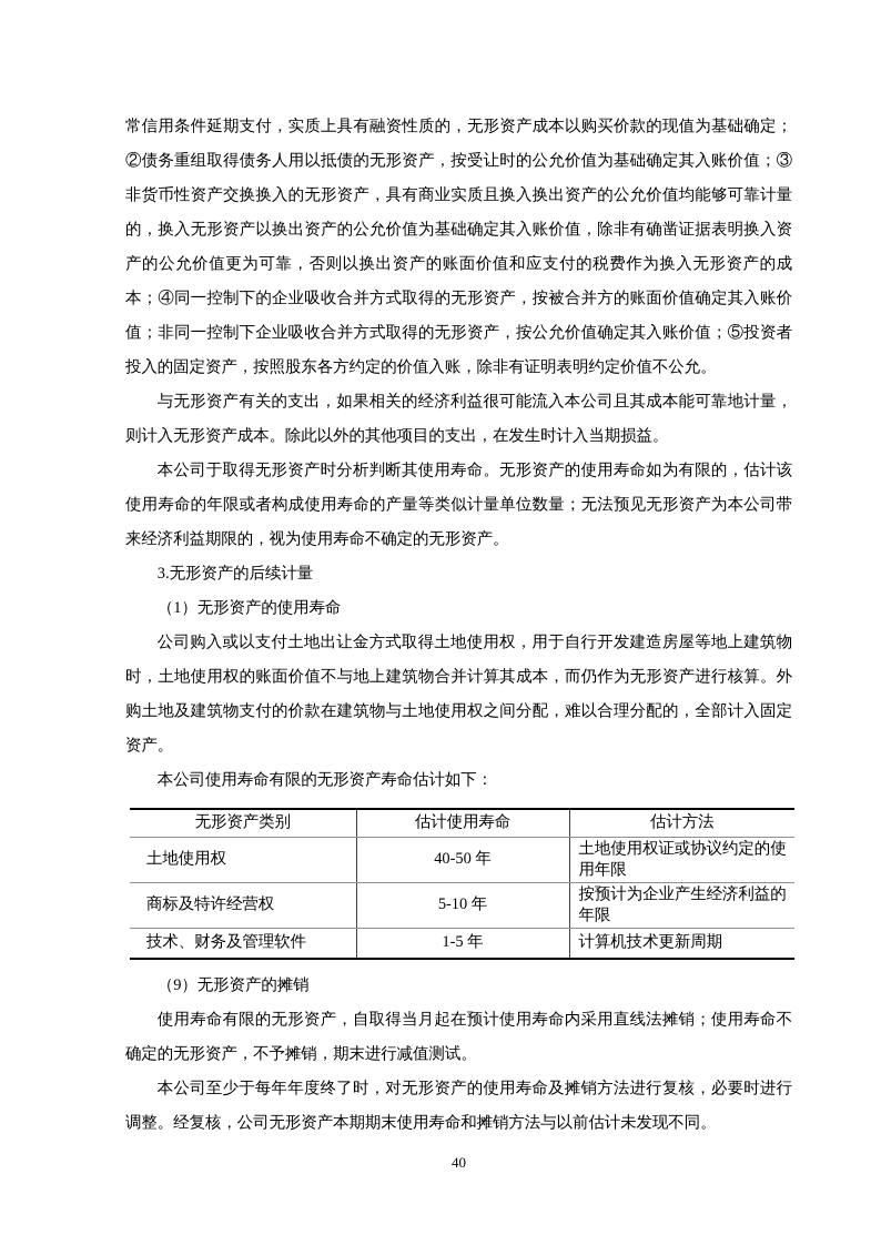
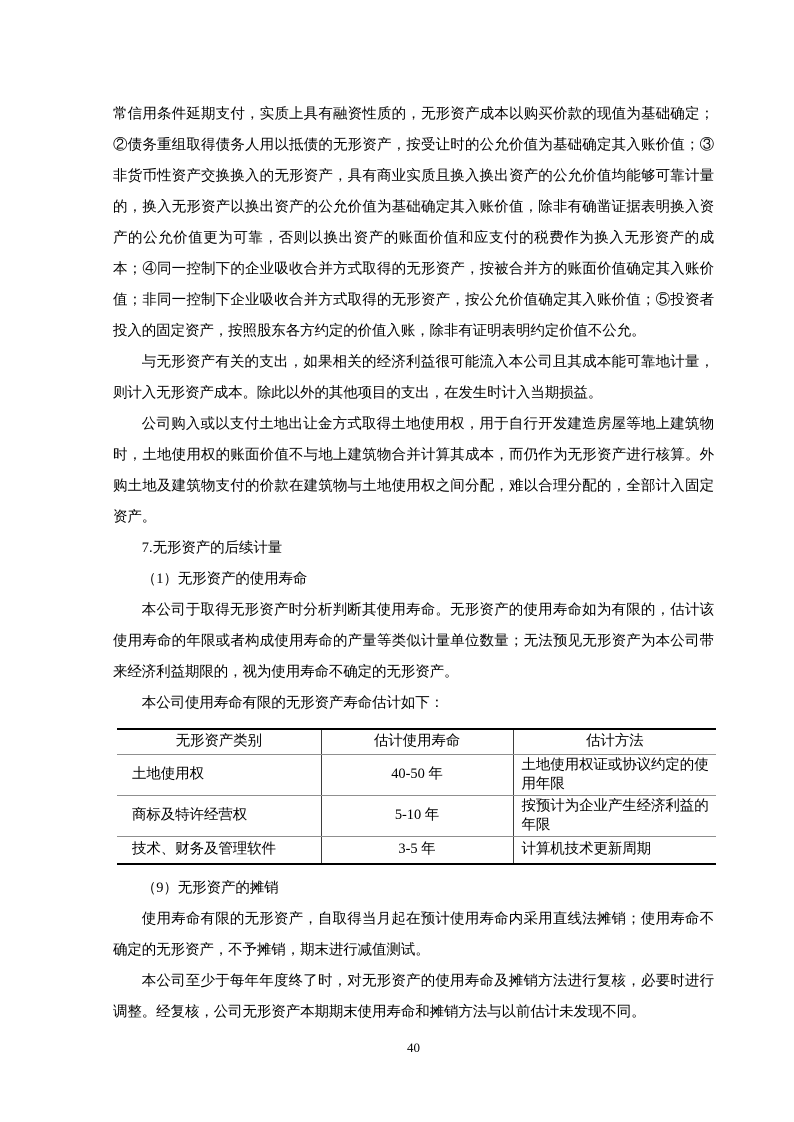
  常信用条件延期支付，实质上具有融资性质的，无形资产成本以购买价款的现值为基础确定；②债务重组取得债务人用以抵债的无形资产，按受让时的公允价值为基础确定其入账价值；③非货币性资产交换换入的无形资产，具有商业实质且换入换出资产的公允价值均能够可靠计量的，换入无形资产以换出资产的公允价值为基础确定其入账价值，除非有确凿证据表明换入资产的公允价值更为可靠，否则以换出资产的账面价值和应支付的税费作为换入无形资产的成本；④同一控制下的企业吸收合并方式取得的无形资产，按被合并方的账面价值确定其入账价值；非同一控制下企业吸收合并方式取得的无形资产，按公允价值确定其入账价值；⑤投资者投入的固定资产，按照股东各方约定的价值入账，除非有证明表明约定价值不公允。
  与无形资产有关的支出，如果相关的经济利益很可能流入本公司且其成本能可靠地计量，则计入无形资产成本。除此以外的其他项目的支出，在发生时计入当期损益。
- 本公司于取得无形资产时分析判断其使用寿命。无形资产的使用寿命如为有限的，估计该使用寿命的年限或者构成使用寿命的产量等类似计量单位数量；无法预见无形资产为本公司带来经济利益期限的，视为使用寿命不确定的无形资产。
+ 公司购入或以支付土地出让金方式取得土地使用权，用于自行开发建造房屋等地上建筑物时，土地使用权的账面价值不与地上建筑物合并计算其成本，而仍作为无形资产进行核算。外购土地及建筑物支付的价款在建筑物与土地使用权之间分配，难以合理分配的，全部计入固定资产。
- 3.无形资产的后续计量
+ 7.无形资产的后续计量
  （1）无形资产的使用寿命
- 公司购入或以支付土地出让金方式取得土地使用权，用于自行开发建造房屋等地上建筑物时，土地使用权的账面价值不与地上建筑物合并计算其成本，而仍作为无形资产进行核算。外购土地及建筑物支付的价款在建筑物与土地使用权之间分配，难以合理分配的，全部计入固定资产。
+ 本公司于取得无形资产时分析判断其使用寿命。无形资产的使用寿命如为有限的，估计该使用寿命的年限或者构成使用寿命的产量等类似计量单位数量；无法预见无形资产为本公司带来经济利益期限的，视为使用寿命不确定的无形资产。
  本公司使用寿命有限的无形资产寿命估计如下：
  无形资产类别	估计使用寿命	估计方法
  土地使用权	40-50 年	土地使用权证或协议约定的使用年限
  商标及特许经营权	5-10 年	按预计为企业产生经济利益的年限
- 技术、财务及管理软件	1-5 年	计算机技术更新周期
+ 技术、财务及管理软件	3-5 年	计算机技术更新周期
  （9）无形资产的摊销
  使用寿命有限的无形资产，自取得当月起在预计使用寿命内采用直线法摊销；使用寿命不确定的无形资产，不予摊销，期末进行减值测试。
  本公司至少于每年年度终了时，对无形资产的使用寿命及摊销方法进行复核，必要时进行调整。经复核，公司无形资产本期期末使用寿命和摊销方法与以前估计未发现不同。
  40
